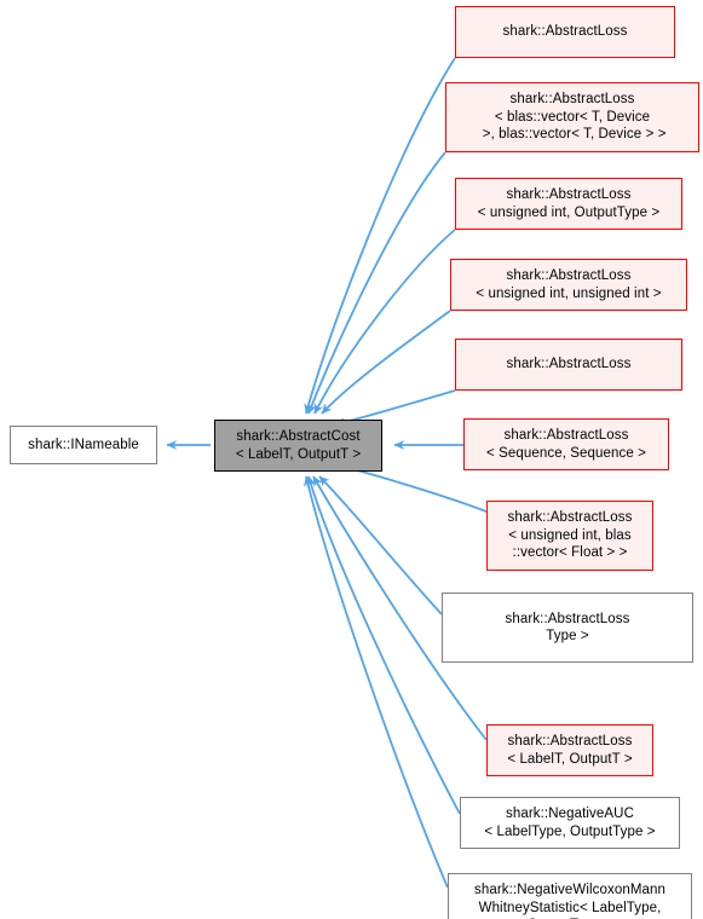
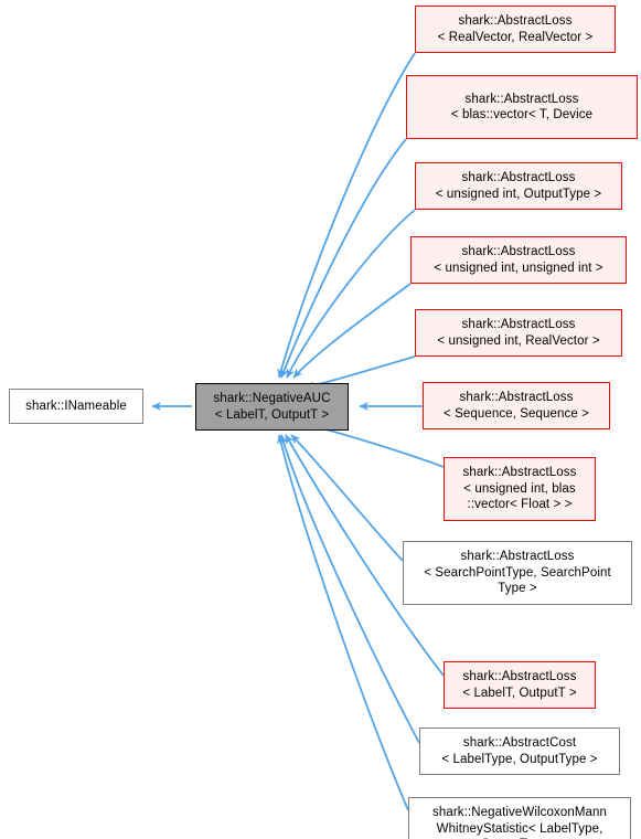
  shark::INameable
- shark::AbstractCost
+ shark::NegativeAUC
  < LabelT, OutputT >
  shark::AbstractLoss
+ < RealVector, RealVector >
  shark::AbstractLoss
  < blas::vector< T, Device
- >, blas::vector< T, Device > >
  shark::AbstractLoss
  < unsigned int, OutputType >
  shark::AbstractLoss
  < unsigned int, unsigned int >
  shark::AbstractLoss
+ < unsigned int, RealVector >
  shark::AbstractLoss
  < Sequence, Sequence >
  shark::AbstractLoss
  < unsigned int, blas
  ::vector< Float > >
  shark::AbstractLoss
+ < SearchPointType, SearchPoint
  Type >
  shark::AbstractLoss
  < LabelT, OutputT >
- shark::NegativeAUC
+ shark::AbstractCost
  < LabelType, OutputType >
  shark::NegativeWilcoxonMann
  WhitneyStatistic< LabelType,
